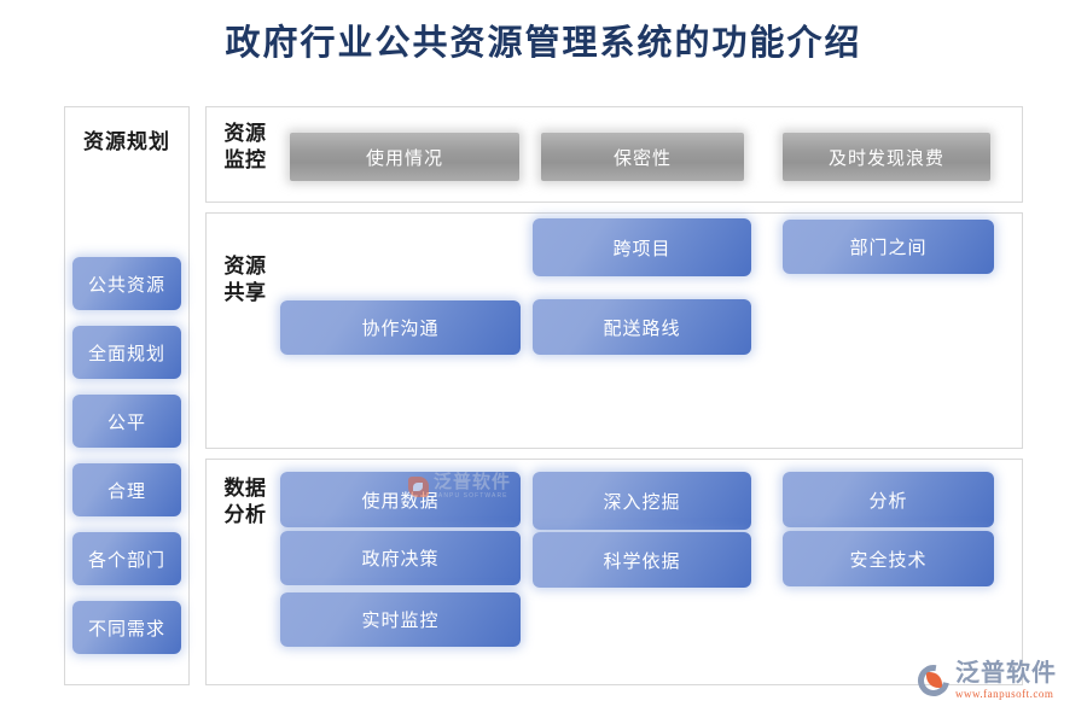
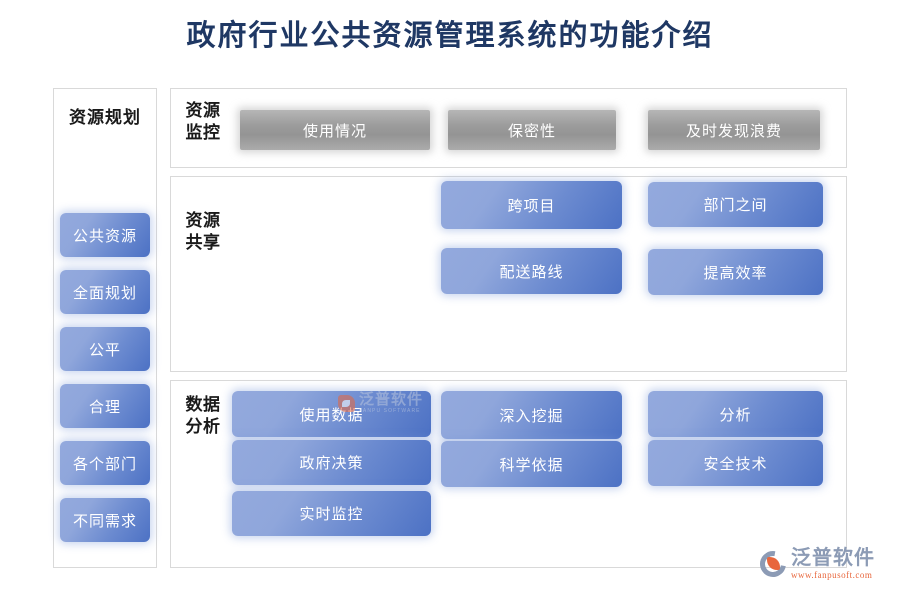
  政府行业公共资源管理系统的功能介绍
  资源规划
  公共资源
  全面规划
  公平
  合理
  各个部门
  不同需求
  资源
  监控
  使用情况
  保密性
  及时发现浪费
  资源
  共享
  跨项目
  部门之间
- 协作沟通
  配送路线
+ 提高效率
  数据
  分析
  使用数据
  深入挖掘
  分析
  政府决策
  科学依据
  安全技术
  实时监控
  泛普软件
  泛普软件
  www.fanpusoft.com
